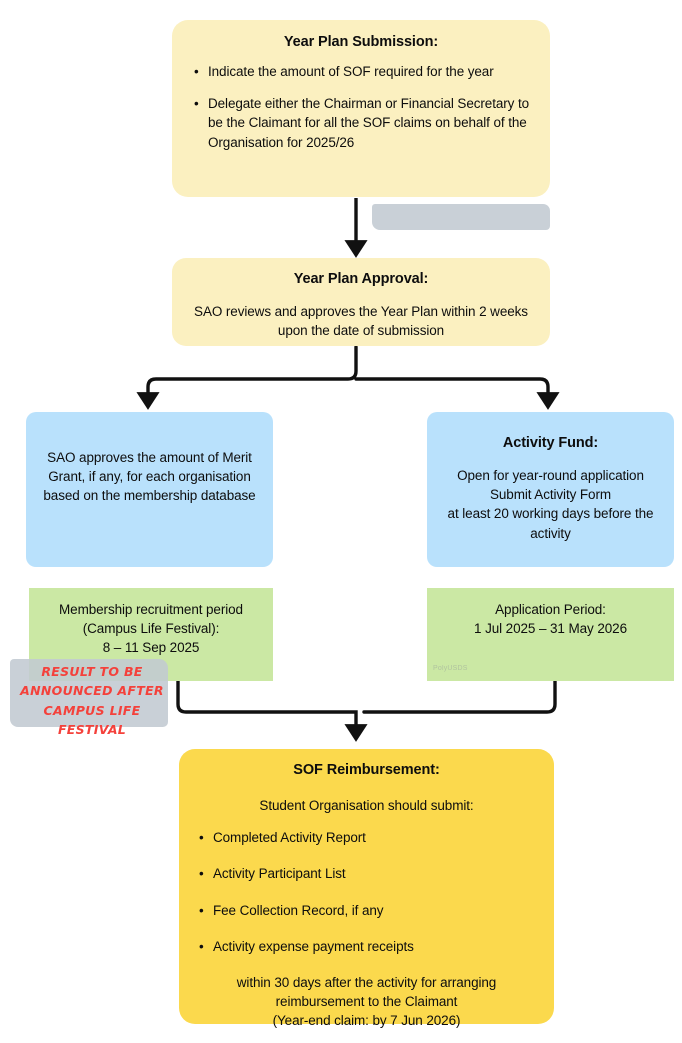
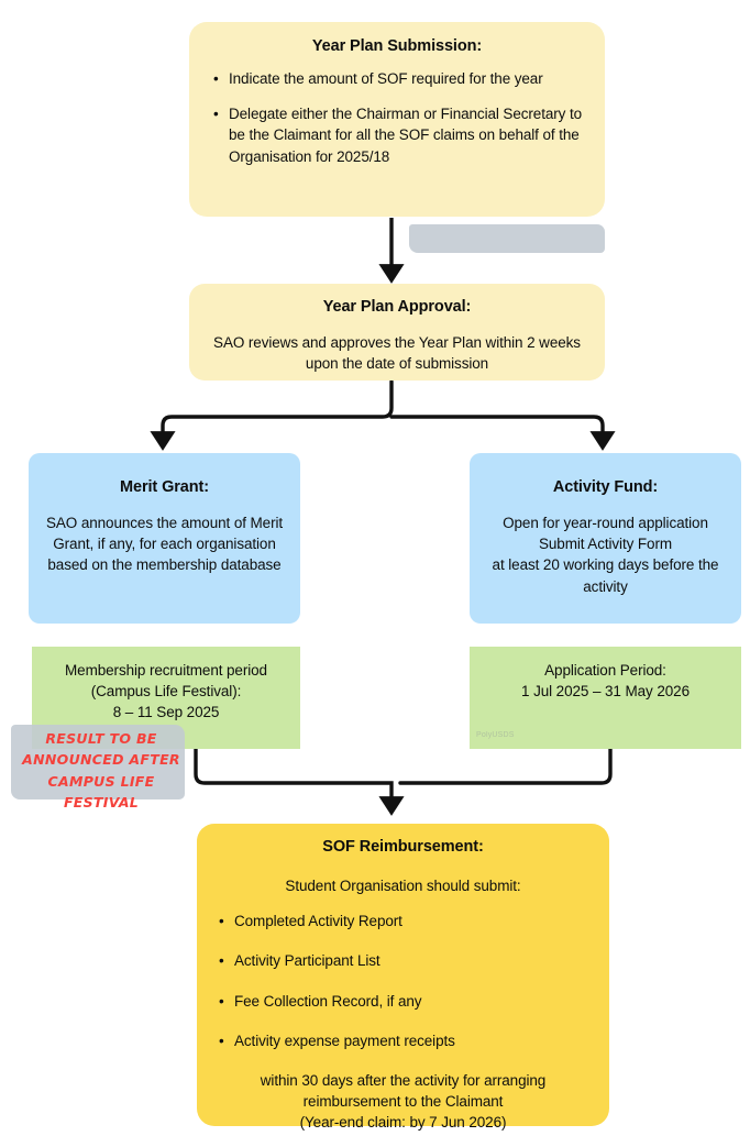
  Year Plan Submission:
  Indicate the amount of SOF required for the year
- Delegate either the Chairman or Financial Secretary to be the Claimant for all the SOF claims on behalf of the Organisation for 2025/26
+ Delegate either the Chairman or Financial Secretary to be the Claimant for all the SOF claims on behalf of the Organisation for 2025/18
  Year Plan Approval:
  SAO reviews and approves the Year Plan within 2 weeks upon the date of submission
+ Merit Grant:
- SAO approves the amount of Merit Grant, if any, for each organisation based on the membership database
+ SAO announces the amount of Merit Grant, if any, for each organisation based on the membership database
  Activity Fund:
  Open for year-round application
  Submit Activity Form
  at least 20 working days before the activity
  Membership recruitment period
  (Campus Life Festival):
  8 – 11 Sep 2025
  Application Period:
  1 Jul 2025 – 31 May 2026
  RESULT TO BE
  ANNOUNCED AFTER
  CAMPUS LIFE FESTIVAL
  SOF Reimbursement:
  Student Organisation should submit:
  Completed Activity Report
  Activity Participant List
  Fee Collection Record, if any
  Activity expense payment receipts
  within 30 days after the activity for arranging reimbursement to the Claimant
  (Year-end claim: by 7 Jun 2026)
